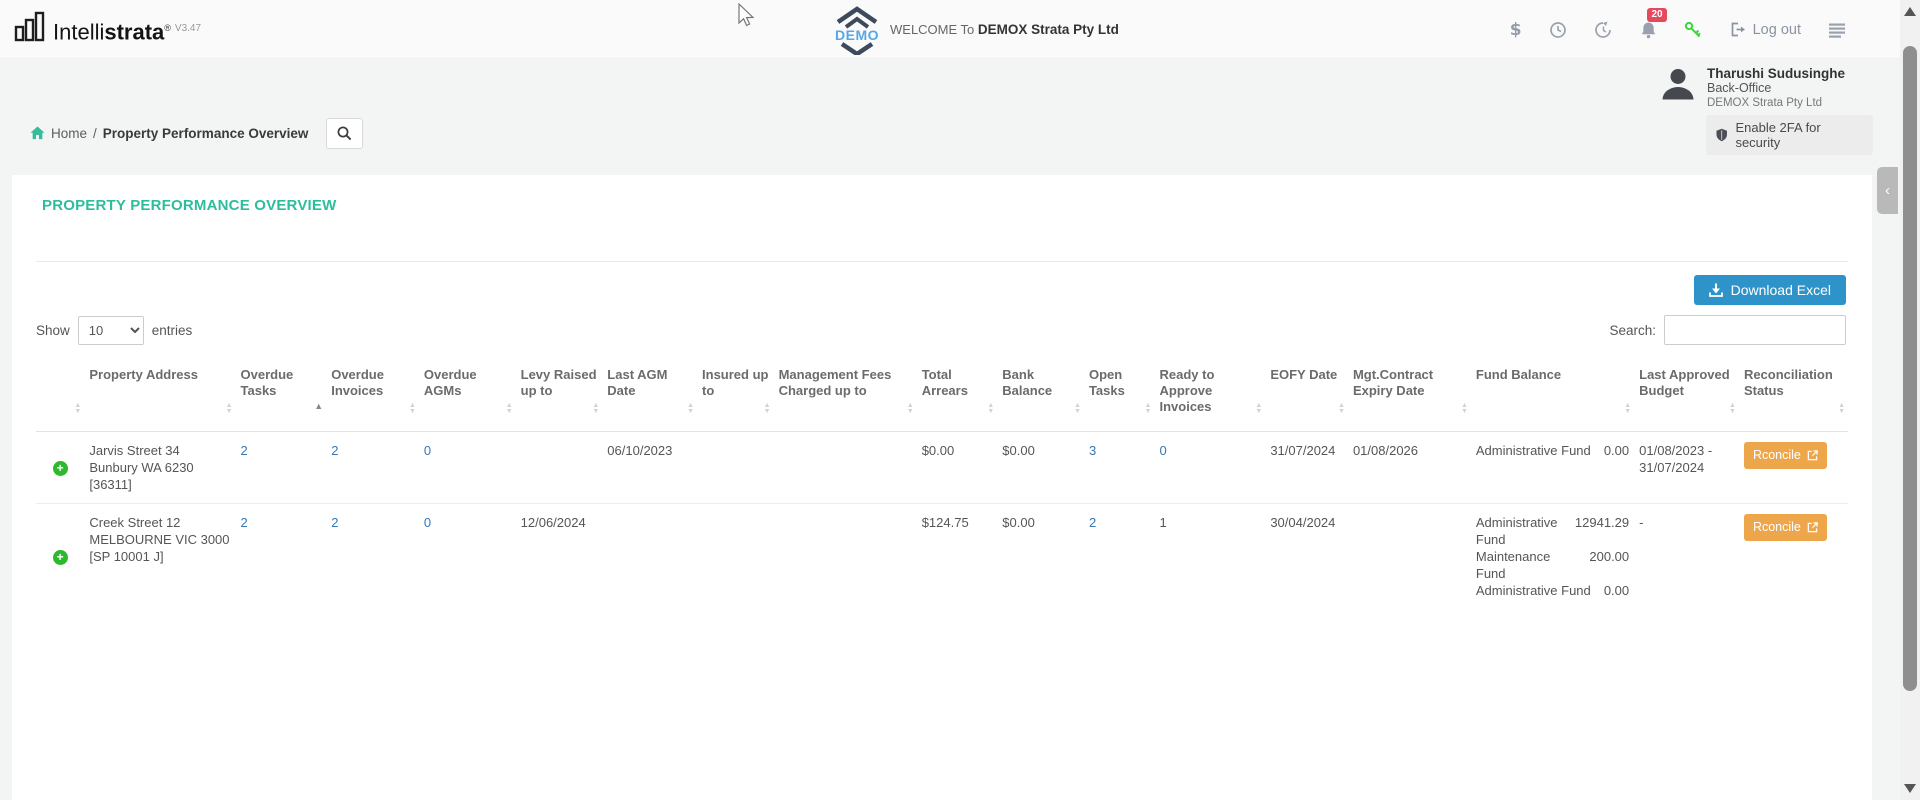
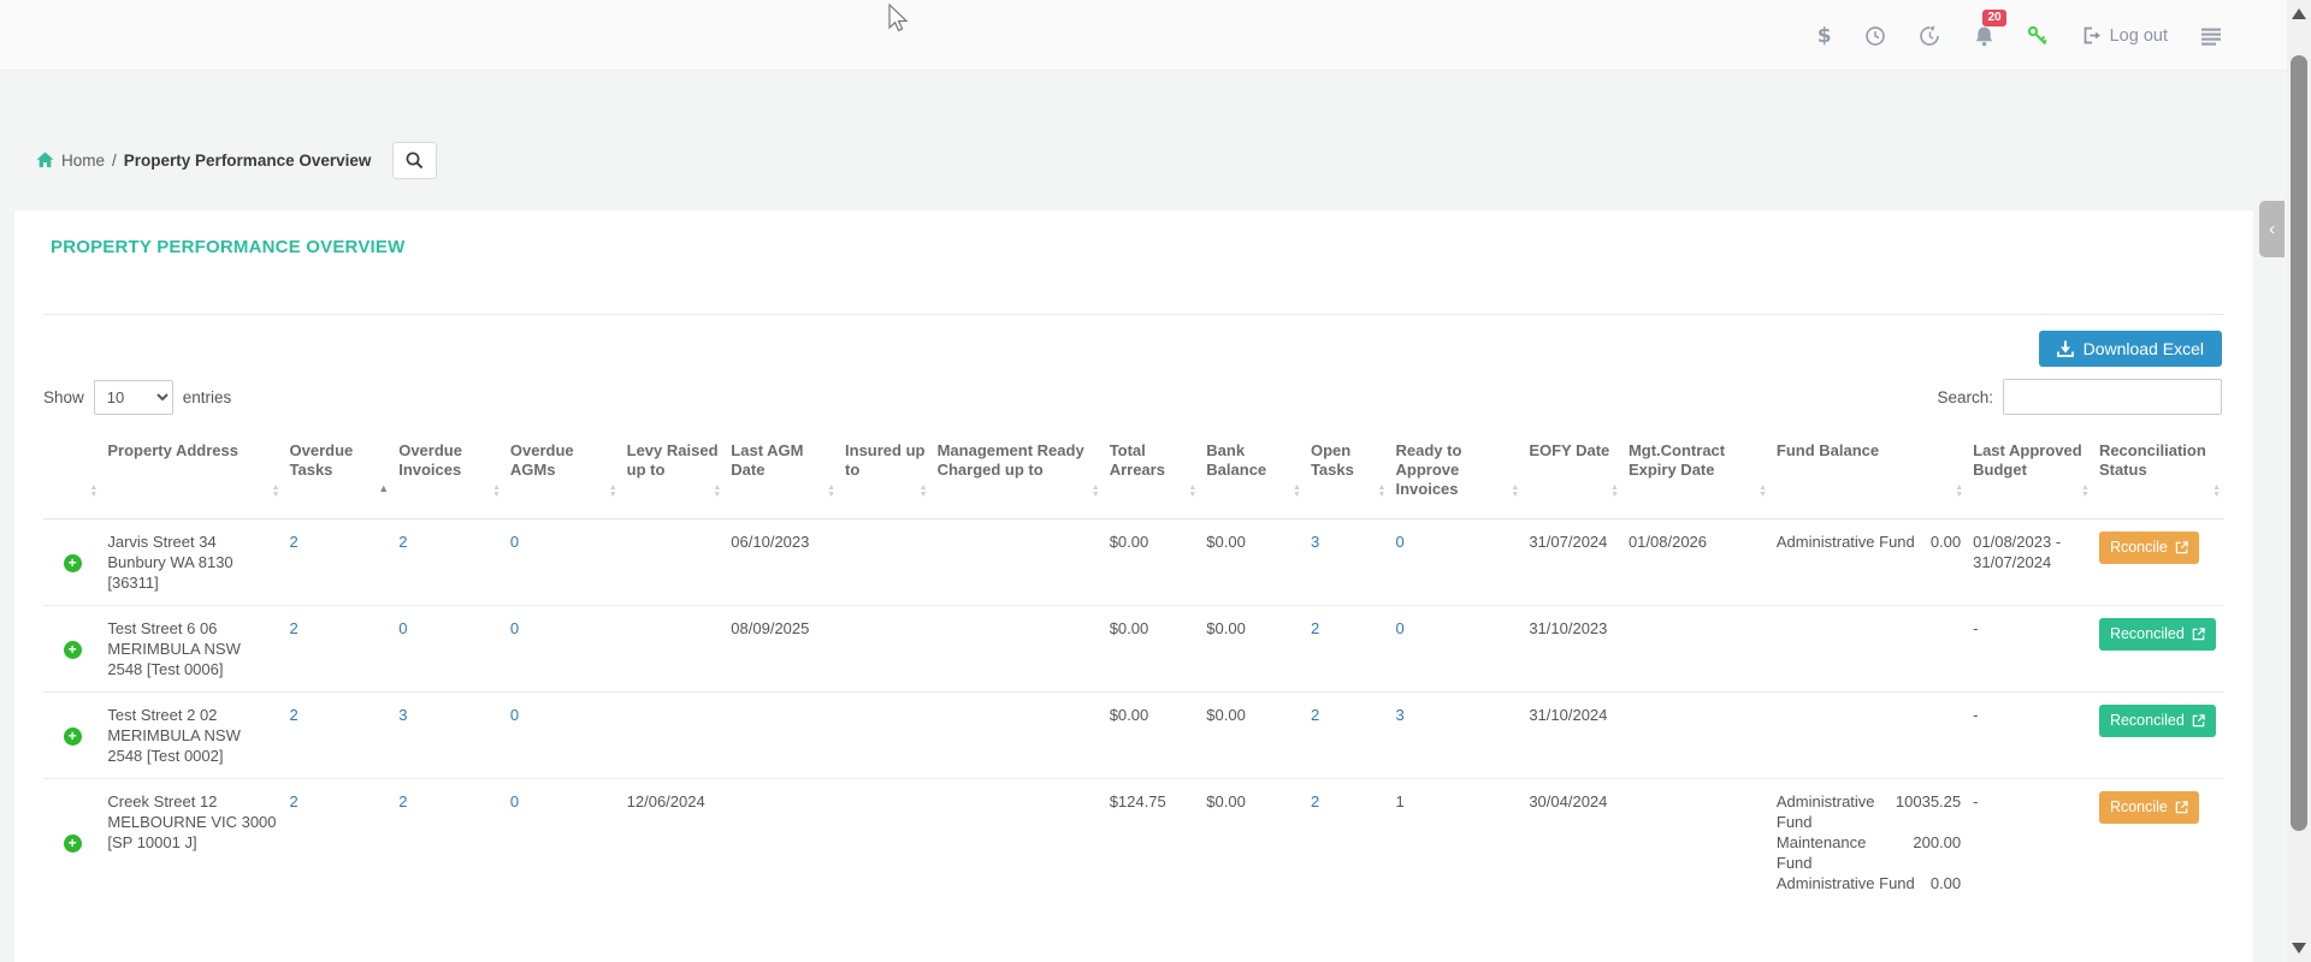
- Intellistrata® V3.47
- DEMO
- WELCOME To DEMOX Strata Pty Ltd
  $
  20
  Log out
  Home
  /
  Property Performance Overview
- Tharushi Sudusinghe
- Back-Office
- DEMOX Strata Pty Ltd
- Enable 2FA for security
  ‹
  PROPERTY PERFORMANCE OVERVIEW
  Download Excel
  Show
  10
  entries
  Search:
- 	Property Address	Overdue Tasks▲	Overdue Invoices	Overdue AGMs	Levy Raised up to	Last AGM Date	Insured up to	Management Fees Charged up to	Total Arrears	Bank Balance	Open Tasks	Ready to Approve Invoices	EOFY Date	Mgt.Contract Expiry Date	Fund Balance	Last Approved Budget	Reconciliation Status
+ 	Property Address	Overdue Tasks▲	Overdue Invoices	Overdue AGMs	Levy Raised up to	Last AGM Date	Insured up to	Management Ready Charged up to	Total Arrears	Bank Balance	Open Tasks	Ready to Approve Invoices	EOFY Date	Mgt.Contract Expiry Date	Fund Balance	Last Approved Budget	Reconciliation Status
- +	Jarvis Street 34 Bunbury WA 6230 [36311]	2	2	0		06/10/2023			$0.00	$0.00	3	0	31/07/2024	01/08/2026	Administrative Fund 0.00	01/08/2023 - 31/07/2024	Rconcile
+ +	Jarvis Street 34 Bunbury WA 8130 [36311]	2	2	0		06/10/2023			$0.00	$0.00	3	0	31/07/2024	01/08/2026	Administrative Fund 0.00	01/08/2023 - 31/07/2024	Rconcile
+ +	Test Street 6 06 MERIMBULA NSW 2548 [Test 0006]	2	0	0		08/09/2025			$0.00	$0.00	2	0	31/10/2023			-	Reconciled
+ +	Test Street 2 02 MERIMBULA NSW 2548 [Test 0002]	2	3	0					$0.00	$0.00	2	3	31/10/2024			-	Reconciled
- +	Creek Street 12 MELBOURNE VIC 3000 [SP 10001 J]	2	2	0	12/06/2024				$124.75	$0.00	2	1	30/04/2024		Administrative Fund12941.29Maintenance Fund200.00Administrative Fund 0.00	-	Rconcile
+ +	Creek Street 12 MELBOURNE VIC 3000 [SP 10001 J]	2	2	0	12/06/2024				$124.75	$0.00	2	1	30/04/2024		Administrative Fund10035.25Maintenance Fund200.00Administrative Fund 0.00	-	Rconcile
